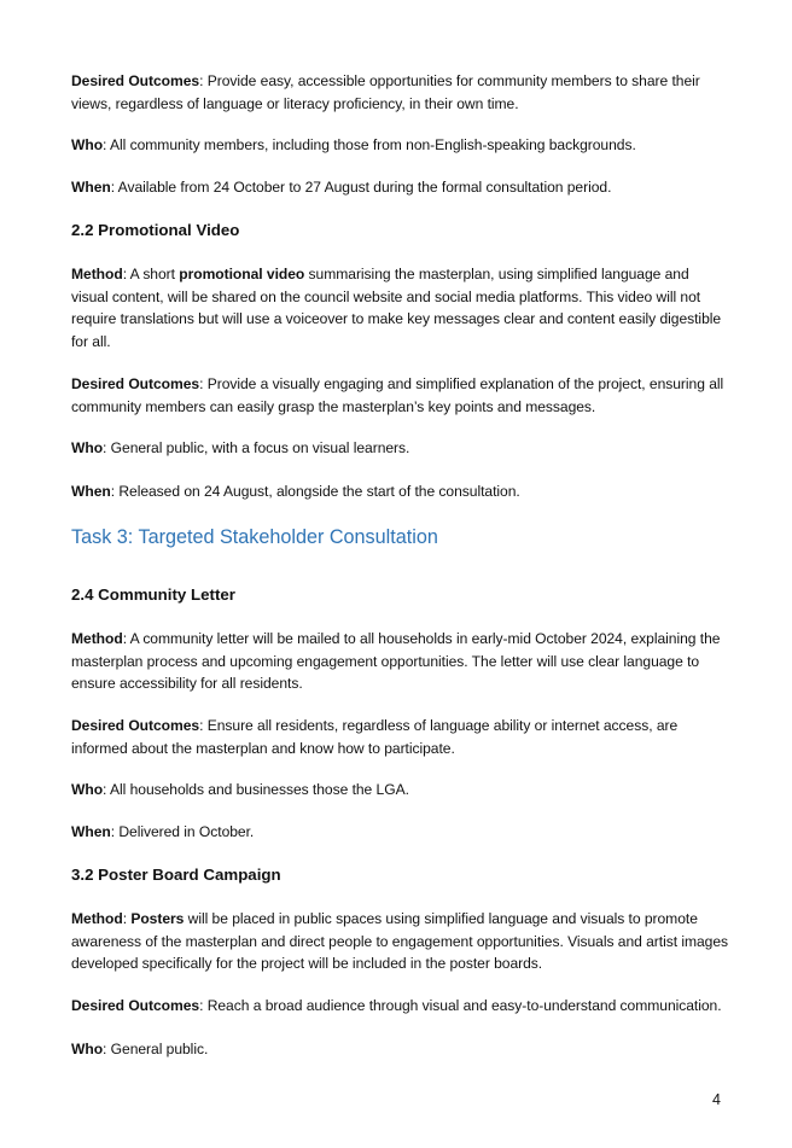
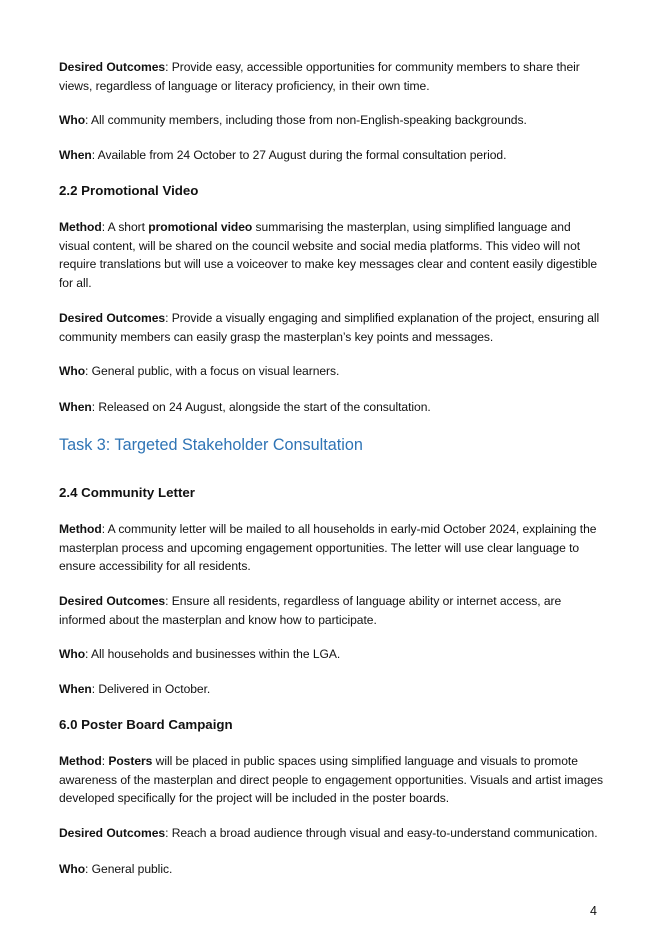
  Desired Outcomes: Provide easy, accessible opportunities for community members to share their views, regardless of language or literacy proficiency, in their own time.
  Who: All community members, including those from non-English-speaking backgrounds.
  When: Available from 24 October to 27 August during the formal consultation period.
  2.2 Promotional Video
  Method: A short promotional video summarising the masterplan, using simplified language and visual content, will be shared on the council website and social media platforms. This video will not require translations but will use a voiceover to make key messages clear and content easily digestible for all.
  Desired Outcomes: Provide a visually engaging and simplified explanation of the project, ensuring all community members can easily grasp the masterplan’s key points and messages.
  Who: General public, with a focus on visual learners.
  When: Released on 24 August, alongside the start of the consultation.
  Task 3: Targeted Stakeholder Consultation
  2.4 Community Letter
  Method: A community letter will be mailed to all households in early-mid October 2024, explaining the masterplan process and upcoming engagement opportunities. The letter will use clear language to ensure accessibility for all residents.
  Desired Outcomes: Ensure all residents, regardless of language ability or internet access, are informed about the masterplan and know how to participate.
- Who: All households and businesses those the LGA.
+ Who: All households and businesses within the LGA.
  When: Delivered in October.
- 3.2 Poster Board Campaign
+ 6.0 Poster Board Campaign
  Method: Posters will be placed in public spaces using simplified language and visuals to promote awareness of the masterplan and direct people to engagement opportunities. Visuals and artist images developed specifically for the project will be included in the poster boards.
  Desired Outcomes: Reach a broad audience through visual and easy-to-understand communication.
  Who: General public.
  4
